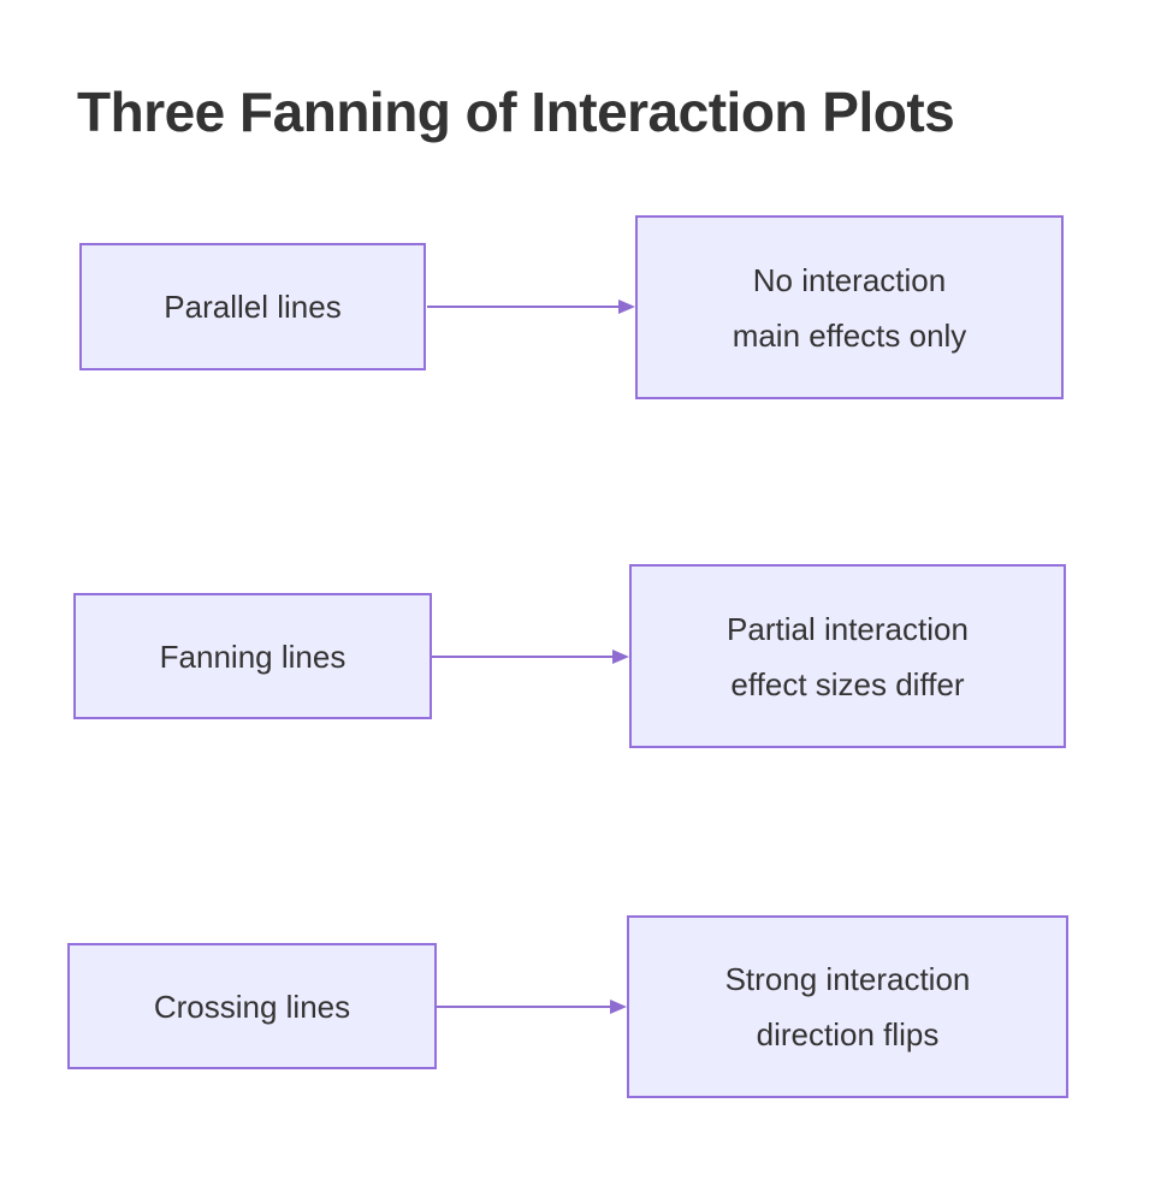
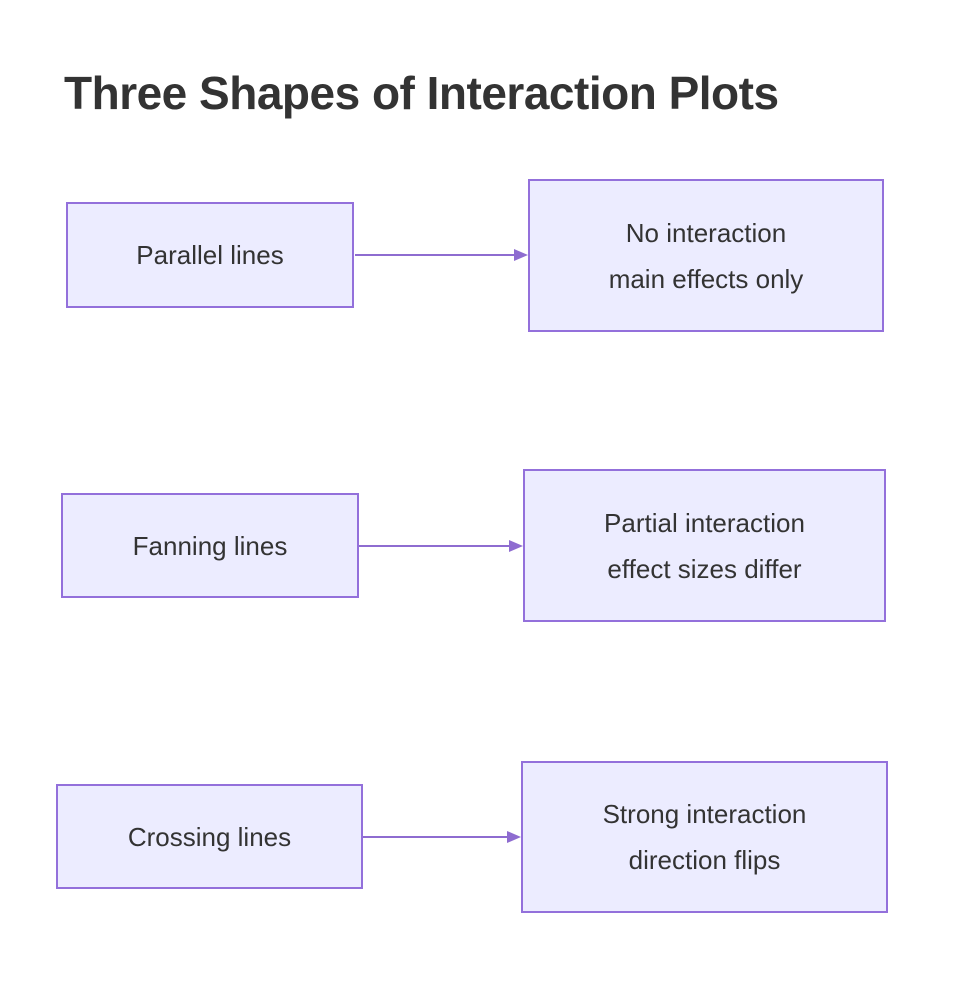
- Three Fanning of Interaction Plots
+ Three Shapes of Interaction Plots
  Parallel lines
  No interaction
  main effects only
  Fanning lines
  Partial interaction
  effect sizes differ
  Crossing lines
  Strong interaction
  direction flips
